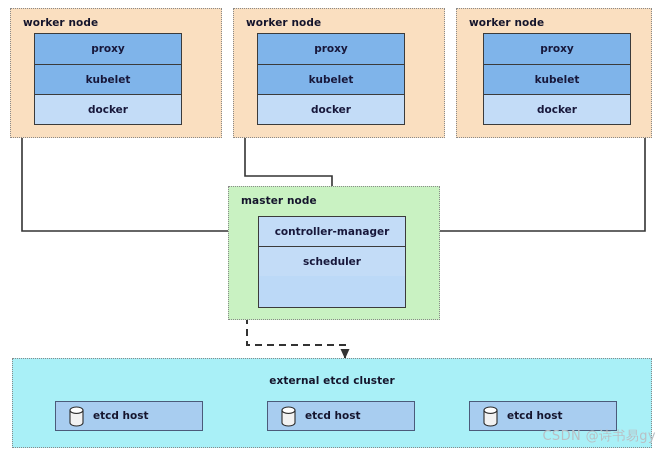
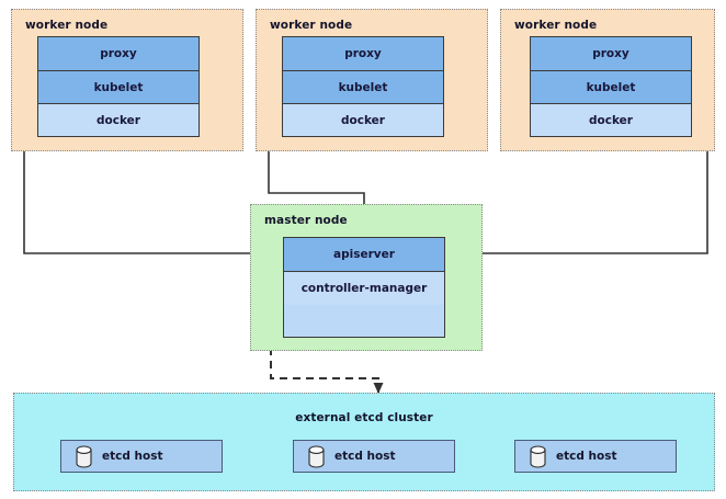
  worker node
  proxy
  kubelet
  docker
  worker node
  proxy
  kubelet
  docker
  worker node
  proxy
  kubelet
  docker
  master node
+ apiserver
  controller-manager
- scheduler
  external etcd cluster
  etcd host
  etcd host
  etcd host
- CSDN @诗书易gy
